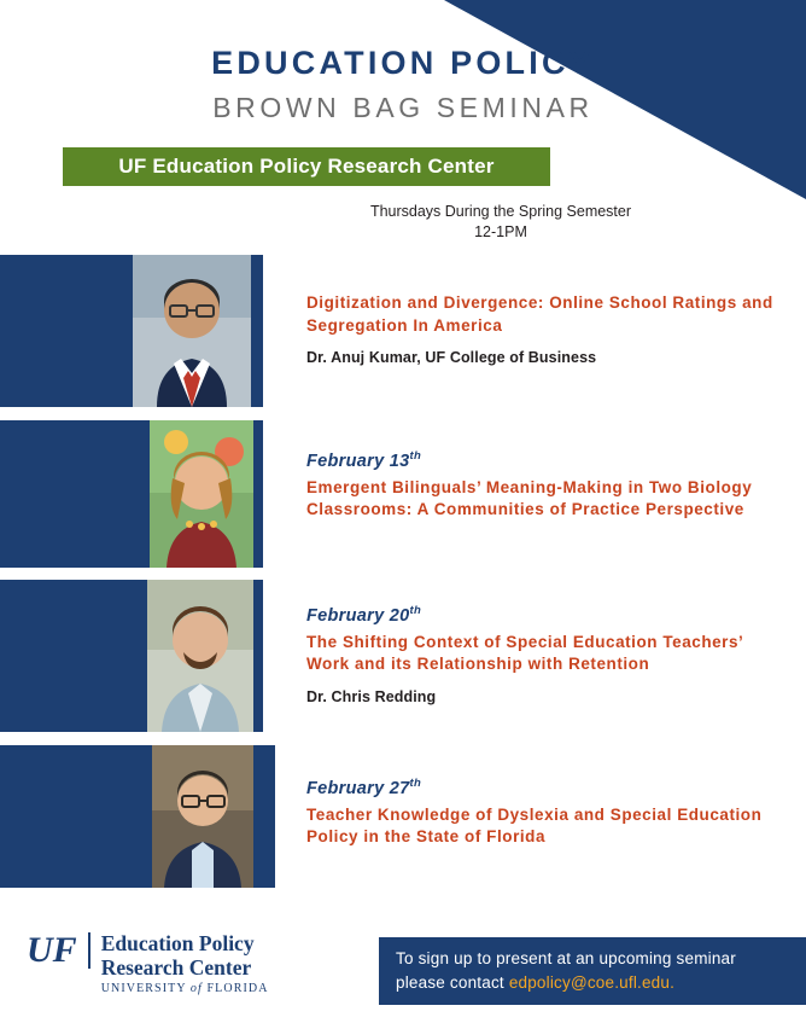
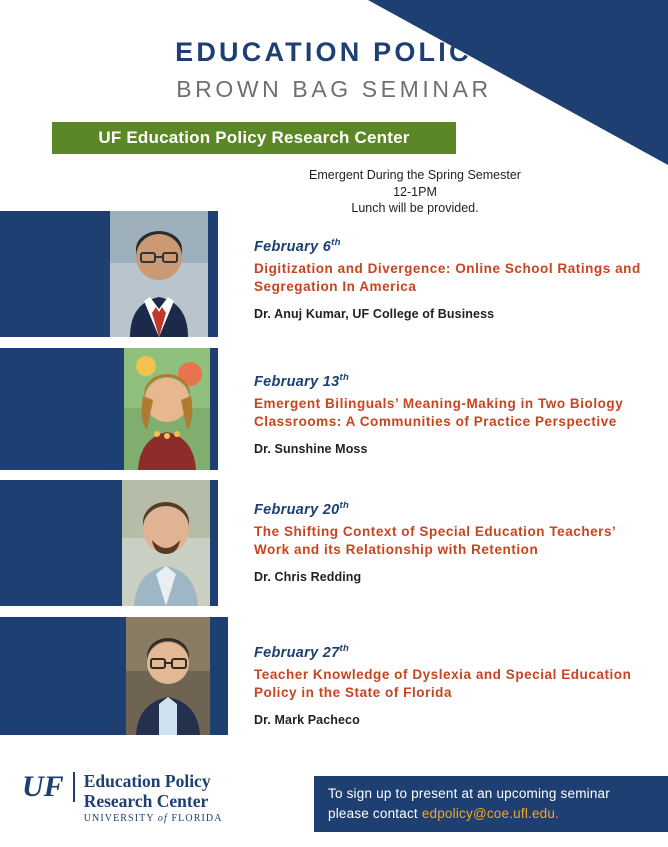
  EDUCATION POLICY
  BROWN BAG SEMINAR
  UF Education Policy Research Center
- Thursdays During the Spring Semester
+ Emergent During the Spring Semester
  12-1PM
+ Lunch will be provided.
+ February 6th
  Digitization and Divergence: Online School Ratings and Segregation In America
  Dr. Anuj Kumar, UF College of Business
  February 13th
  Emergent Bilinguals’ Meaning-Making in Two Biology Classrooms: A Communities of Practice Perspective
+ Dr. Sunshine Moss
  February 20th
  The Shifting Context of Special Education Teachers’ Work and its Relationship with Retention
  Dr. Chris Redding
  February 27th
  Teacher Knowledge of Dyslexia and Special Education Policy in the State of Florida
+ Dr. Mark Pacheco
  UF
  Education Policy
  Research Center
  UNIVERSITY of FLORIDA
  To sign up to present at an upcoming seminar
  please contact edpolicy@coe.ufl.edu.
